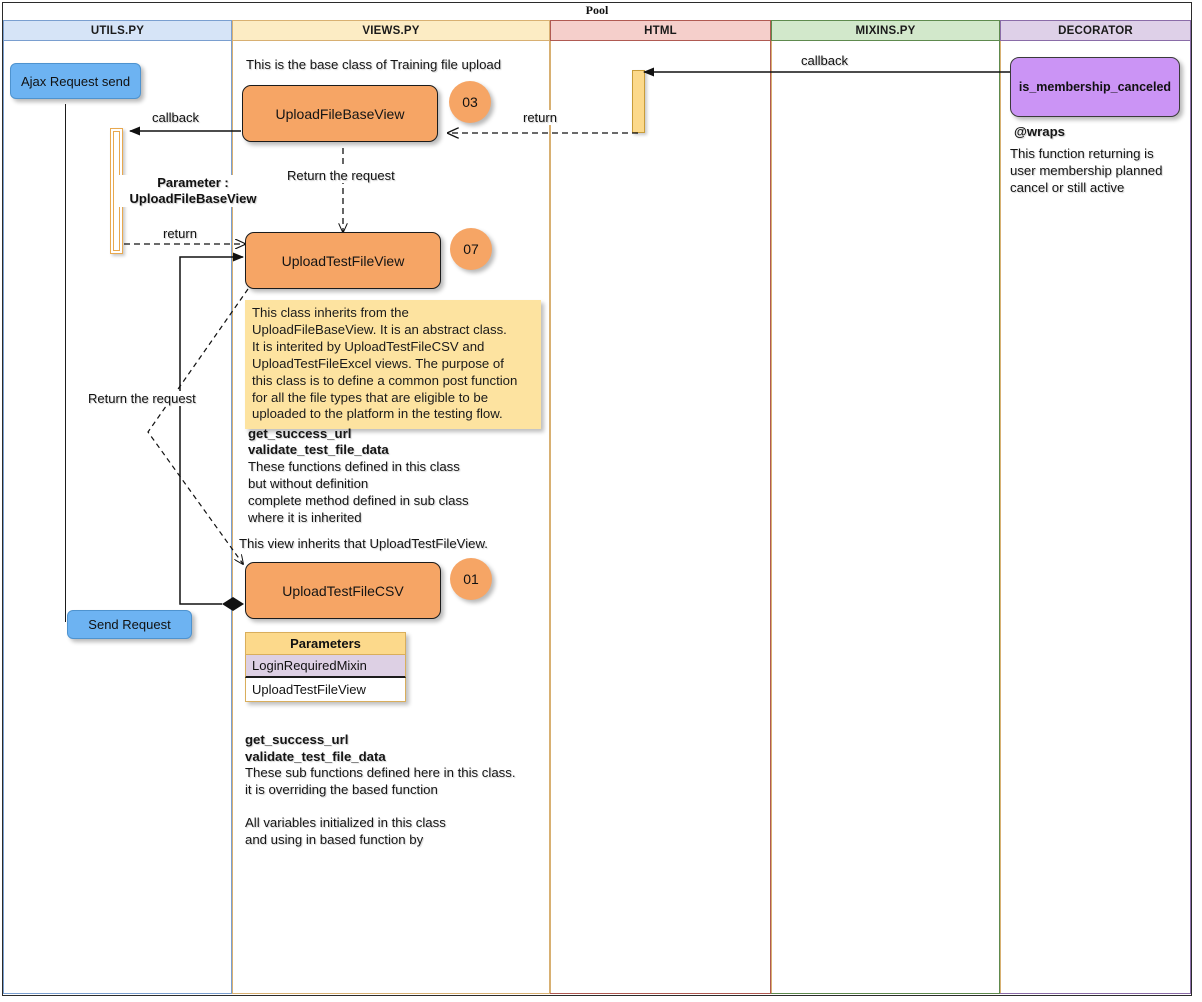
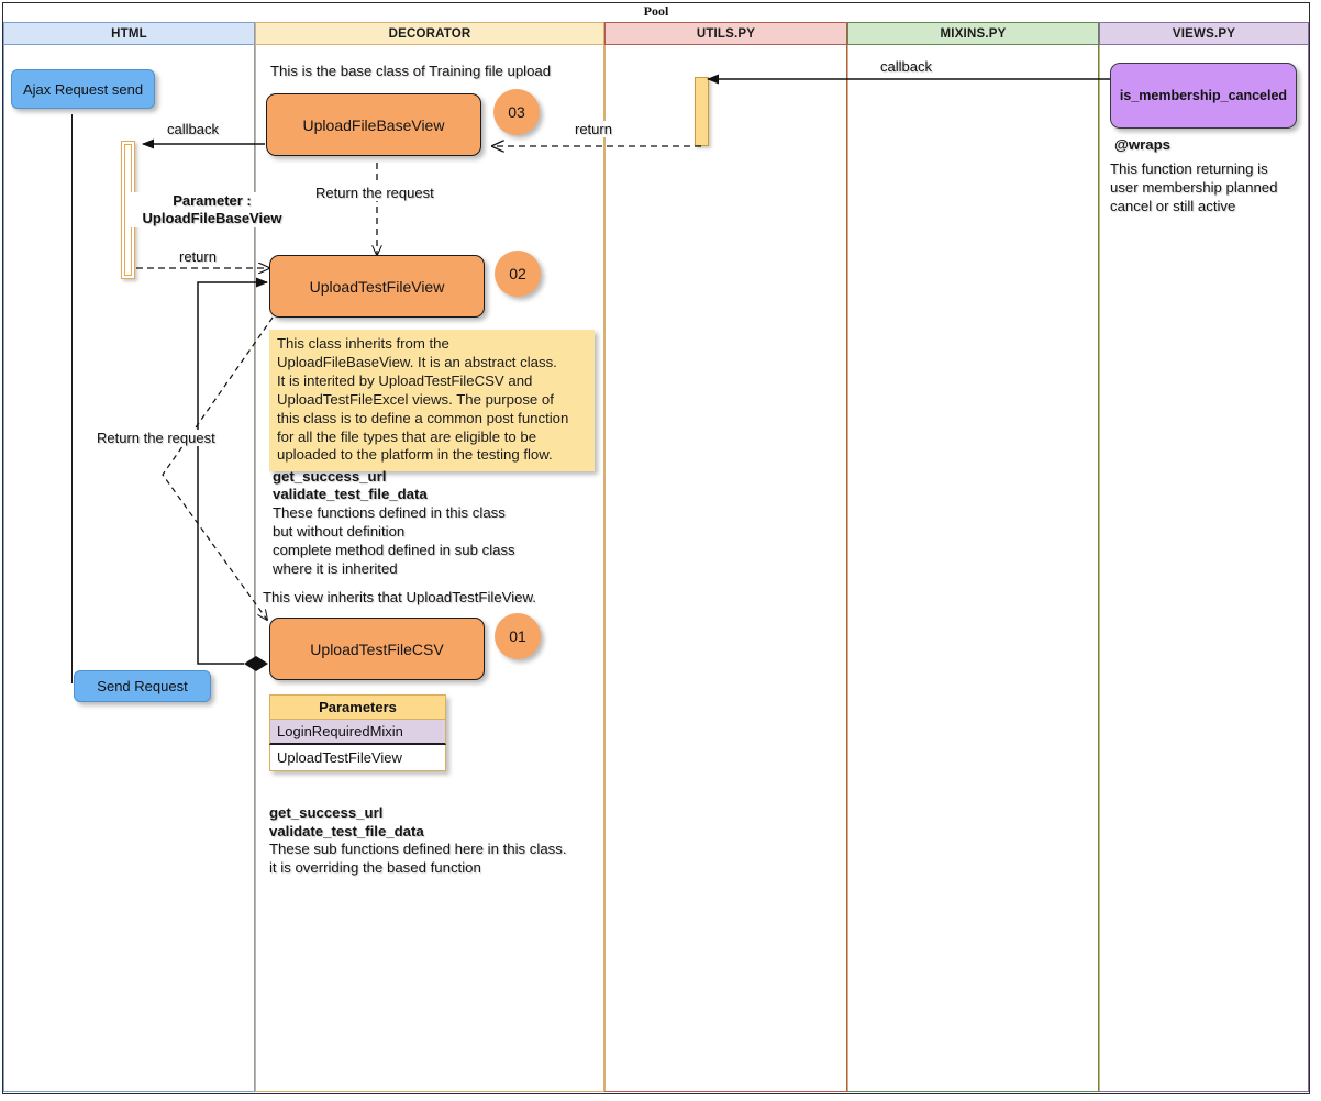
  Pool
- UTILS.PY
+ HTML
- VIEWS.PY
+ DECORATOR
- HTML
+ UTILS.PY
  MIXINS.PY
- DECORATOR
+ VIEWS.PY
  Ajax Request send
  Send Request
  callback
  Parameter :
  UploadFileBaseView
  return
  Return the request
  This is the base class of Training file upload
  UploadFileBaseView
  03
  Return the request
  UploadTestFileView
- 07
+ 02
  This class inherits from the
  UploadFileBaseView. It is an abstract class.
  It is interited by UploadTestFileCSV and
  UploadTestFileExcel views. The purpose of
  this class is to define a common post function
  for all the file types that are eligible to be
  uploaded to the platform in the testing flow.
  get_success_url
  validate_test_file_data
  These functions defined in this class
  but without definition
  complete method defined in sub class
  where it is inherited
  This view inherits that UploadTestFileView.
  UploadTestFileCSV
  01
  Parameters
  LoginRequiredMixin
  UploadTestFileView
  get_success_url
  validate_test_file_data
  These sub functions defined here in this class.
  it is overriding the based function
- All variables initialized in this class
- and using in based function by
  return
  callback
  is_membership_canceled
  @wraps
  This function returning is
  user membership planned
  cancel or still active
